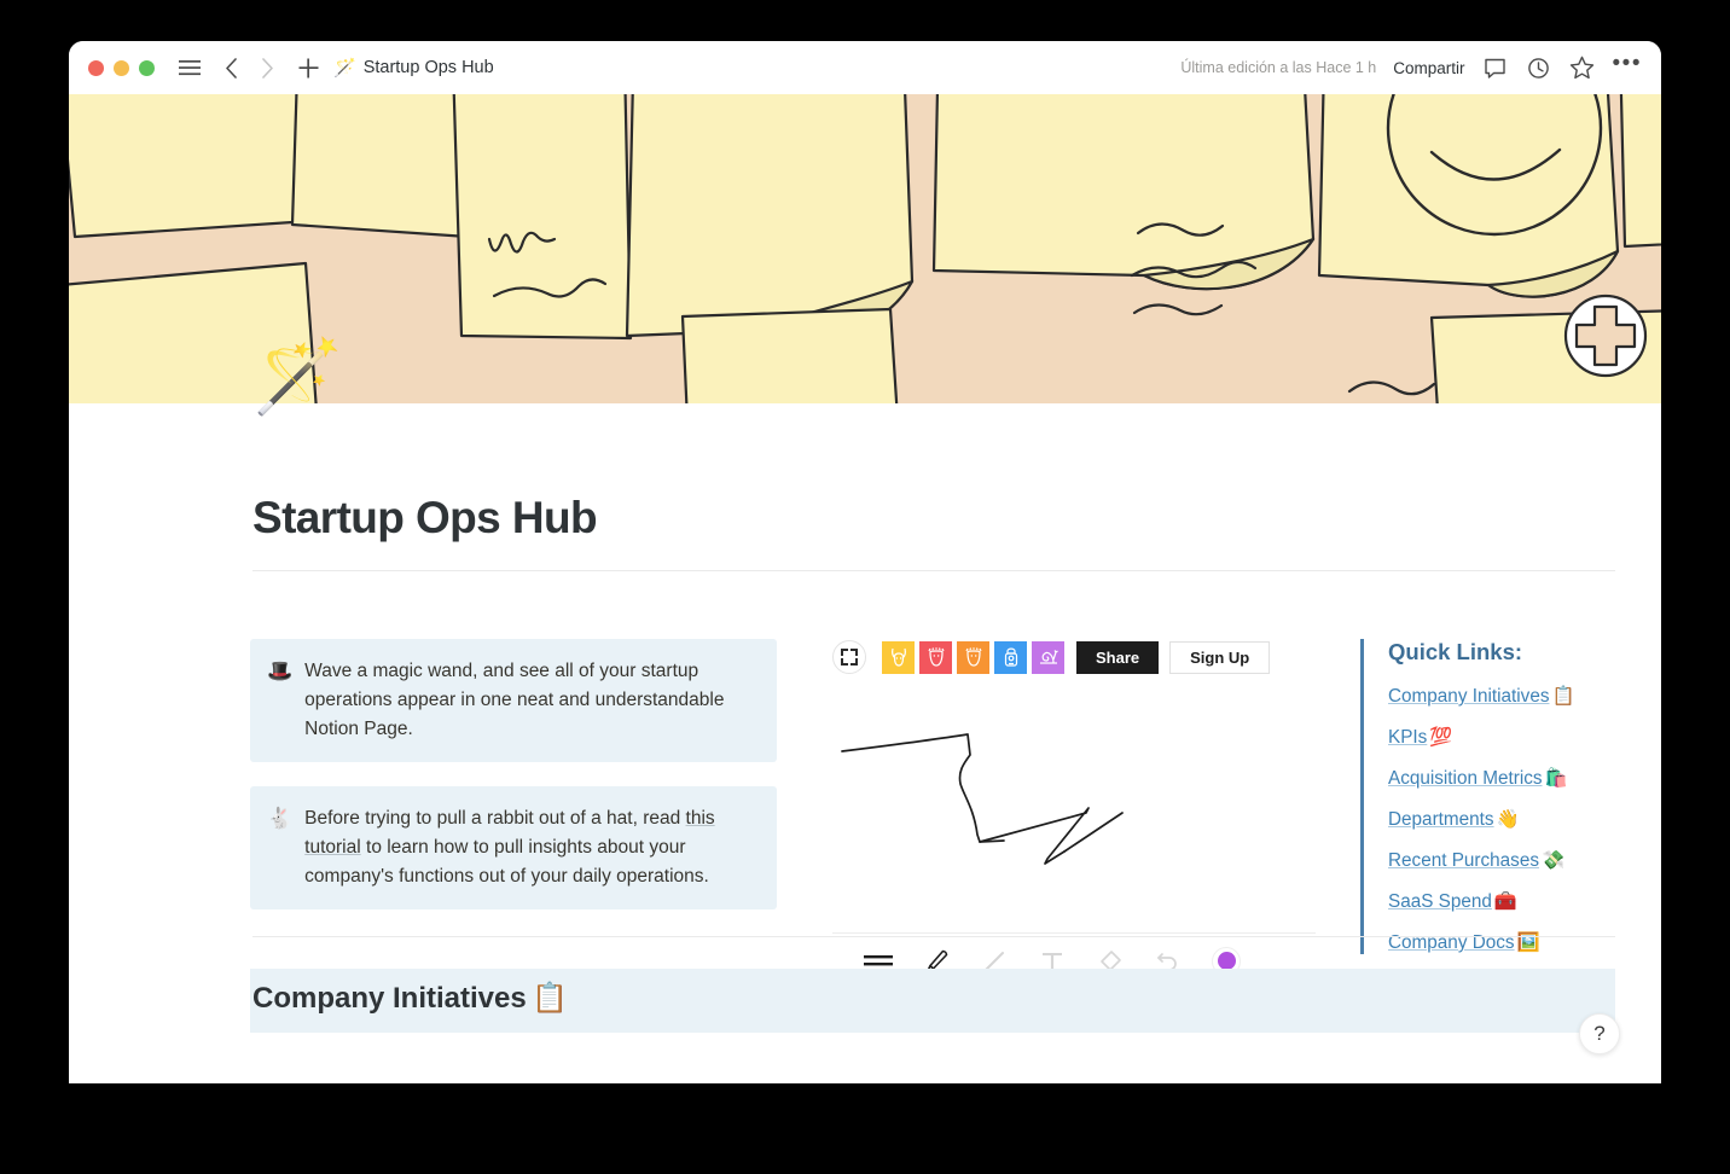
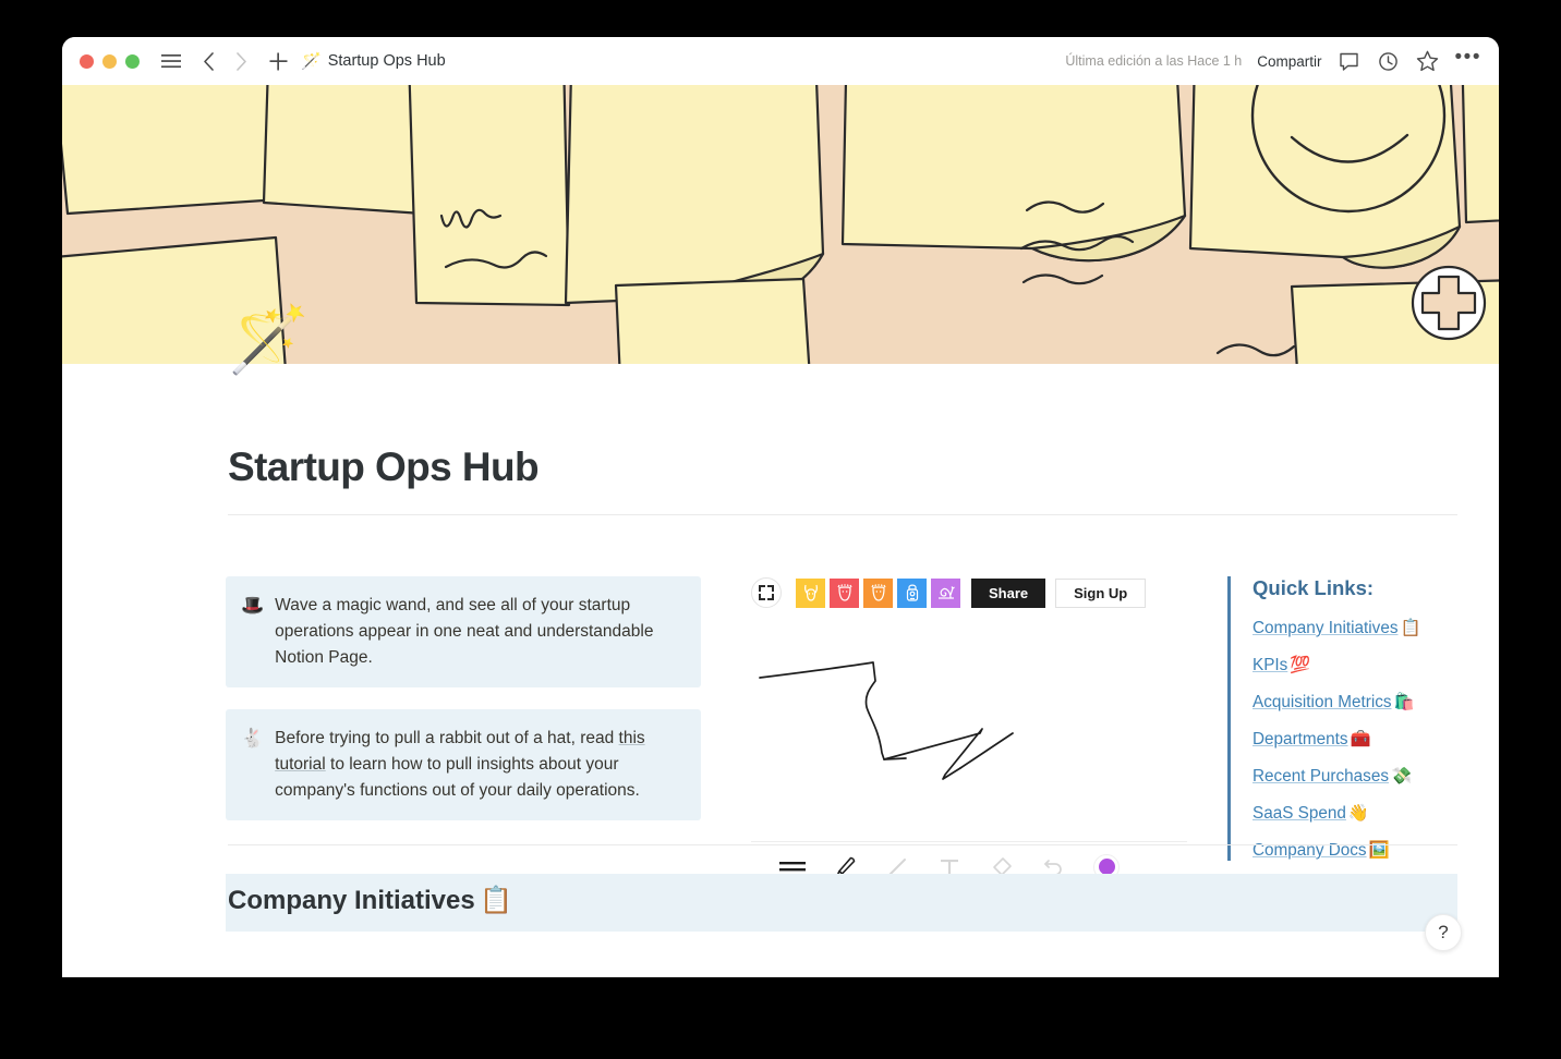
  🪄
  Startup Ops Hub
  Última edición a las Hace 1 h
  Compartir
  •••
  🪄
  Startup Ops Hub
  🎩
  Wave a magic wand, and see all of your startup operations appear in one neat and understandable Notion Page.
  🐇
  Before trying to pull a rabbit out of a hat, read this tutorial to learn how to pull insights about your company's functions out of your daily operations.
  Share
  Sign Up
  Quick Links:
  Company Initiatives📋
  KPIs💯
  Acquisition Metrics🛍️
- Departments👋
+ Departments🧰
  Recent Purchases💸
- SaaS Spend🧰
+ SaaS Spend👋
  Company Docs🖼️
  Company Initiatives 📋
  ?
